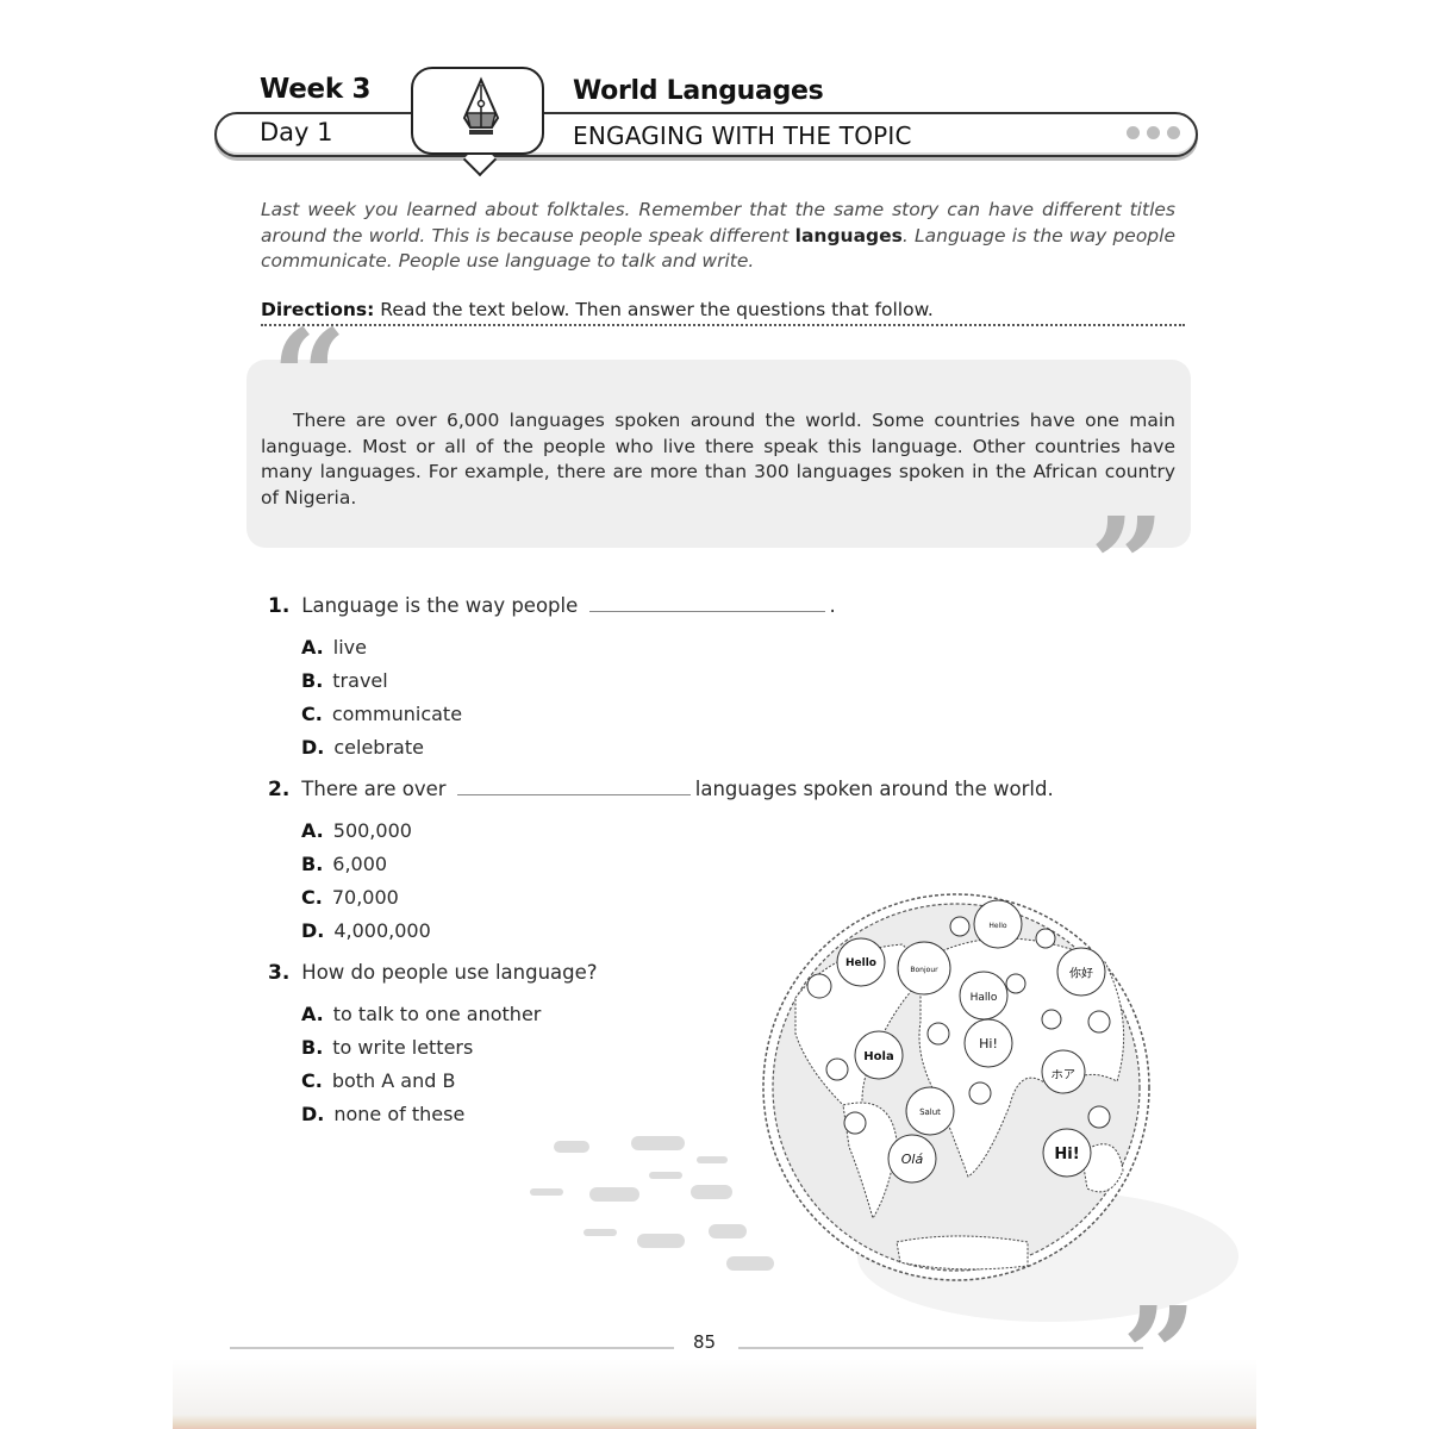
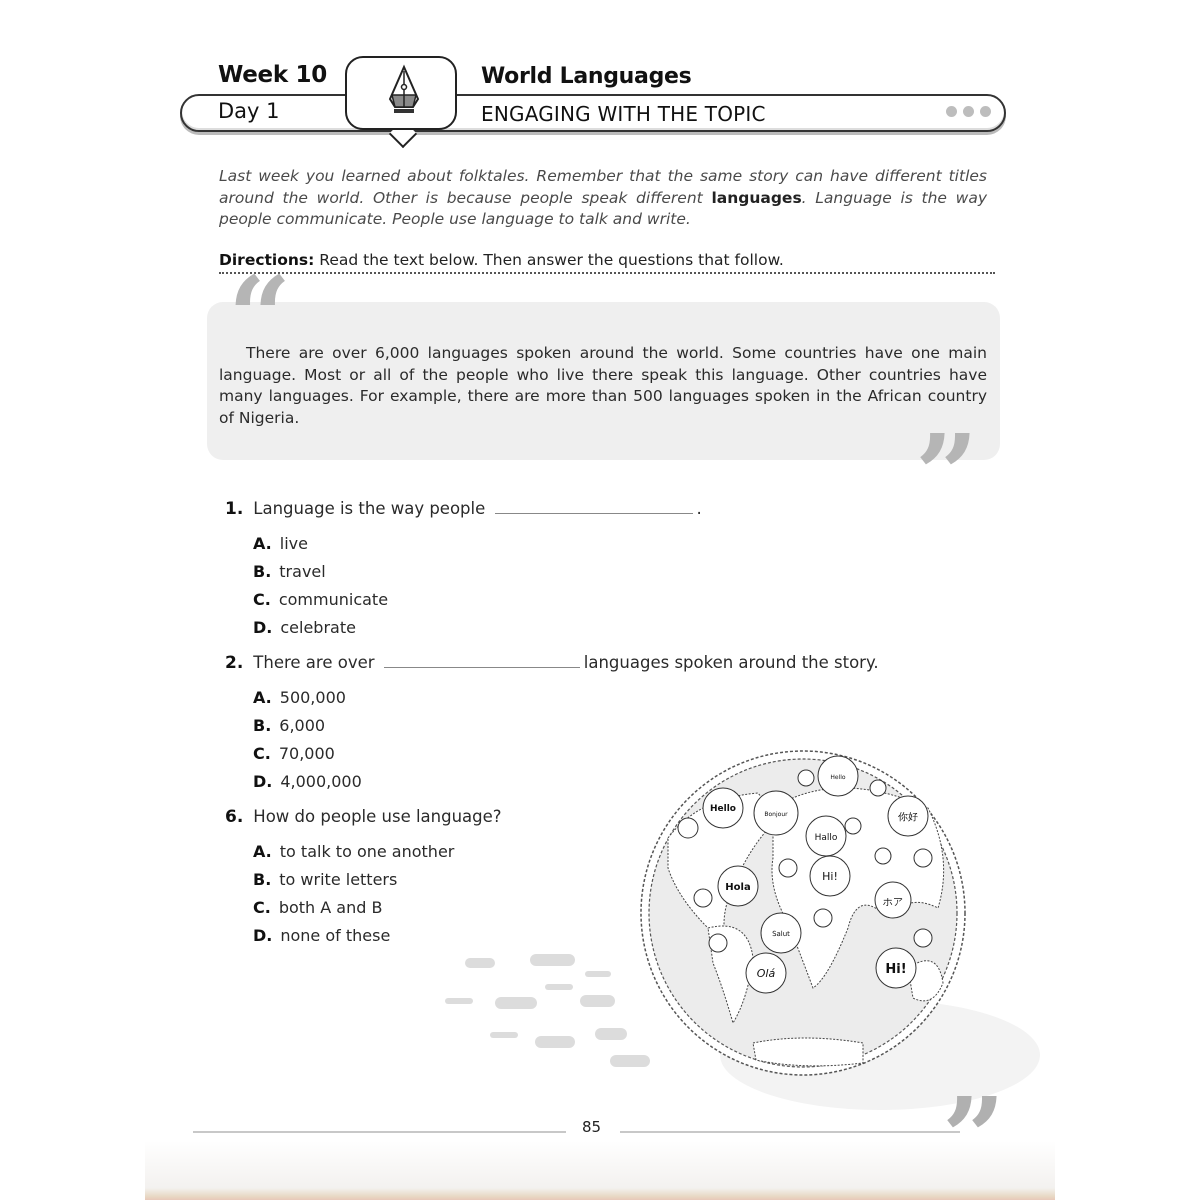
- Week 3
+ Week 10
  World Languages
  Day 1
  ENGAGING WITH THE TOPIC
- Last week you learned about folktales. Remember that the same story can have different titles around the world. This is because people speak different languages. Language is the way people communicate. People use language to talk and write.
+ Last week you learned about folktales. Remember that the same story can have different titles around the world. Other is because people speak different languages. Language is the way people communicate. People use language to talk and write.
  Directions: Read the text below. Then answer the questions that follow.
  “
- There are over 6,000 languages spoken around the world. Some countries have one main language. Most or all of the people who live there speak this language. Other countries have many languages. For example, there are more than 300 languages spoken in the African country of Nigeria.
+ There are over 6,000 languages spoken around the world. Some countries have one main language. Most or all of the people who live there speak this language. Other countries have many languages. For example, there are more than 500 languages spoken in the African country of Nigeria.
  ”
  1. Language is the way people .
  A. live
  B. travel
  C. communicate
  D. celebrate
- 2. There are over languages spoken around the world.
+ 2. There are over languages spoken around the story.
  A. 500,000
  B. 6,000
  C. 70,000
  D. 4,000,000
- 3. How do people use language?
+ 6. How do people use language?
  A. to talk to one another
  B. to write letters
  C. both A and B
  D. none of these
  Hello
  Hallo
  Hola
  Hi!
  Salut
  Olá
  Hi!
  你好
  ホア
  85
  ”
